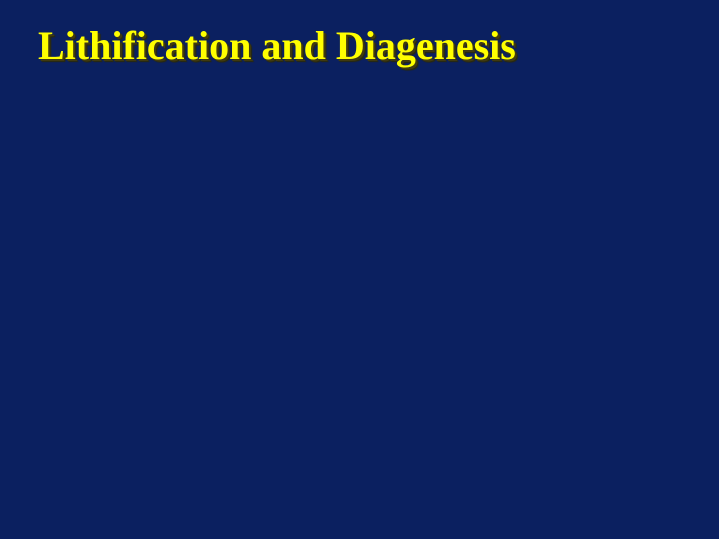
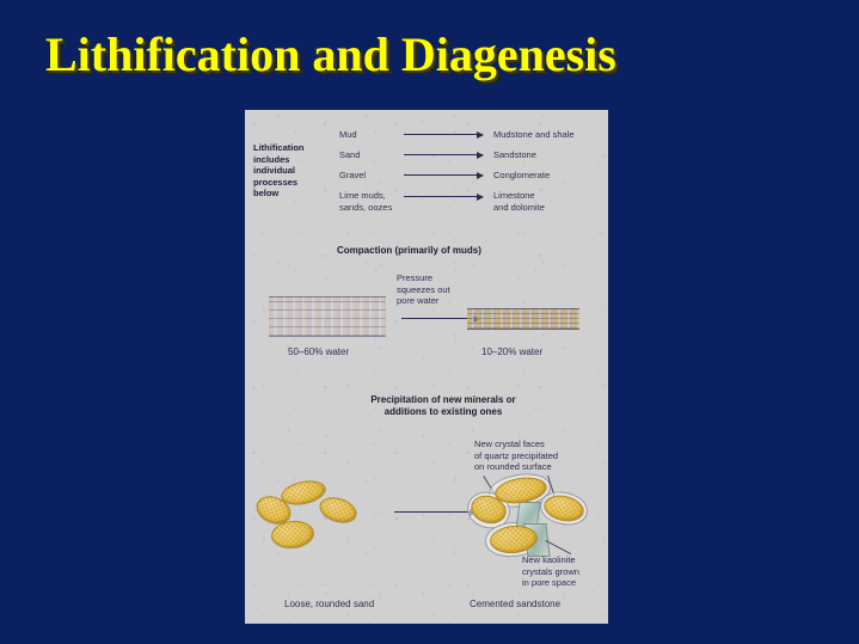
  Lithification and Diagenesis
+ Lithification
+ includes
+ individual
+ processes
+ below
+ Mud
+ Mudstone and shale
+ Sand
+ Sandstone
+ Gravel
+ Conglomerate
+ Lime muds,
+ sands, oozes
+ Limestone
+ and dolomite
+ Compaction (primarily of muds)
+ Pressure
+ squeezes out
+ pore water
+ 50–60% water
+ 10–20% water
+ Precipitation of new minerals or
+ additions to existing ones
+ New crystal faces
+ of quartz precipitated
+ on rounded surface
+ New kaolinite
+ crystals grown
+ in pore space
+ Loose, rounded sand
+ Cemented sandstone
